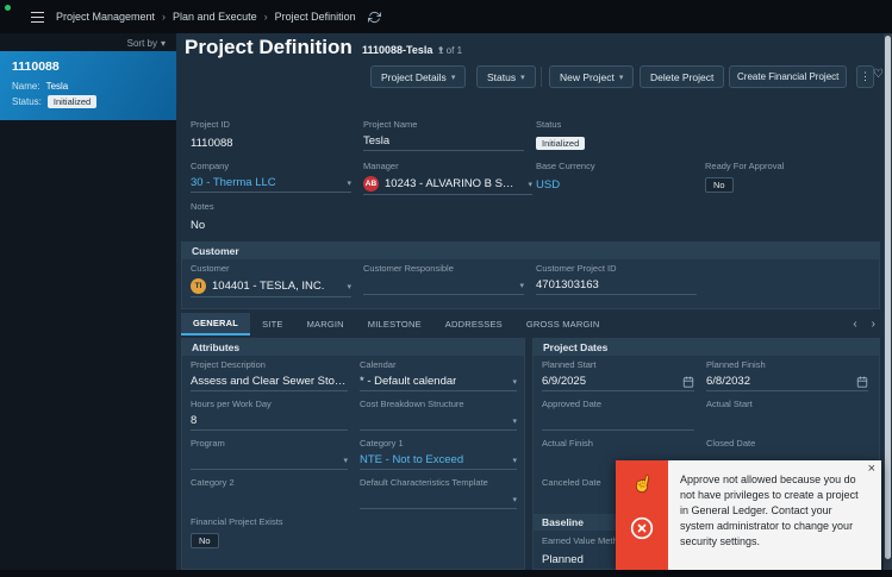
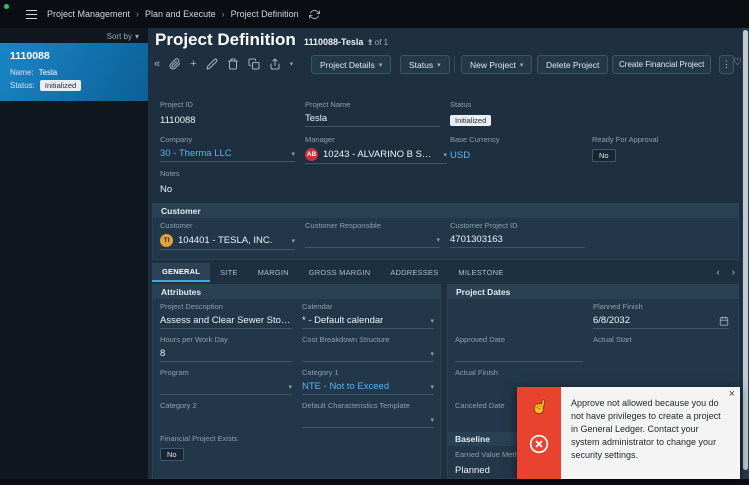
  Project Management
  ›
  Plan and Execute
  ›
  Project Definition
  Sort by
  ▾
  1110088
  Name:
  Tesla
  Status:
  Initialized
  Project Definition
  1110088-Tesla
  1 of 1
+ «
+ +
  Project Details
  Status
  New Project
  Delete Project
  Create Financial Project
  ⋮
  ♡
  Project ID
  1110088
  Project Name
  Tesla
  Status
  Initialized
  Company
  30 - Therma LLC
  Manager
  10243 - ALVARINO B SOA
  Base Currency
  USD
  Ready For Approval
  No
  Notes
  No
  Customer
  Customer
  104401 - TESLA, INC.
  Customer Responsible
  Customer Project ID
  4701303163
  GENERAL
  SITE
  MARGIN
- MILESTONE
+ GROSS MARGIN
  ADDRESSES
- GROSS MARGIN
+ MILESTONE
  ‹
  ›
  Attributes
  Project Description
  Assess and Clear Sewer Stopp
  Calendar
  * - Default calendar
  Hours per Work Day
  8
  Cost Breakdown Structure
  Program
  Category 1
  NTE - Not to Exceed
  Category 2
  Default Characteristics Template
  Financial Project Exists
  No
  Project Dates
- Planned Start
- 6/9/2025
  Planned Finish
  6/8/2032
  Approved Date
  Actual Start
  Actual Finish
- Closed Date
  Canceled Date
  Baseline
  Earned Value Met
  Planned
  ×
  Approve not allowed because you do not have privileges to create a project in General Ledger. Contact your system administrator to change your security settings.
